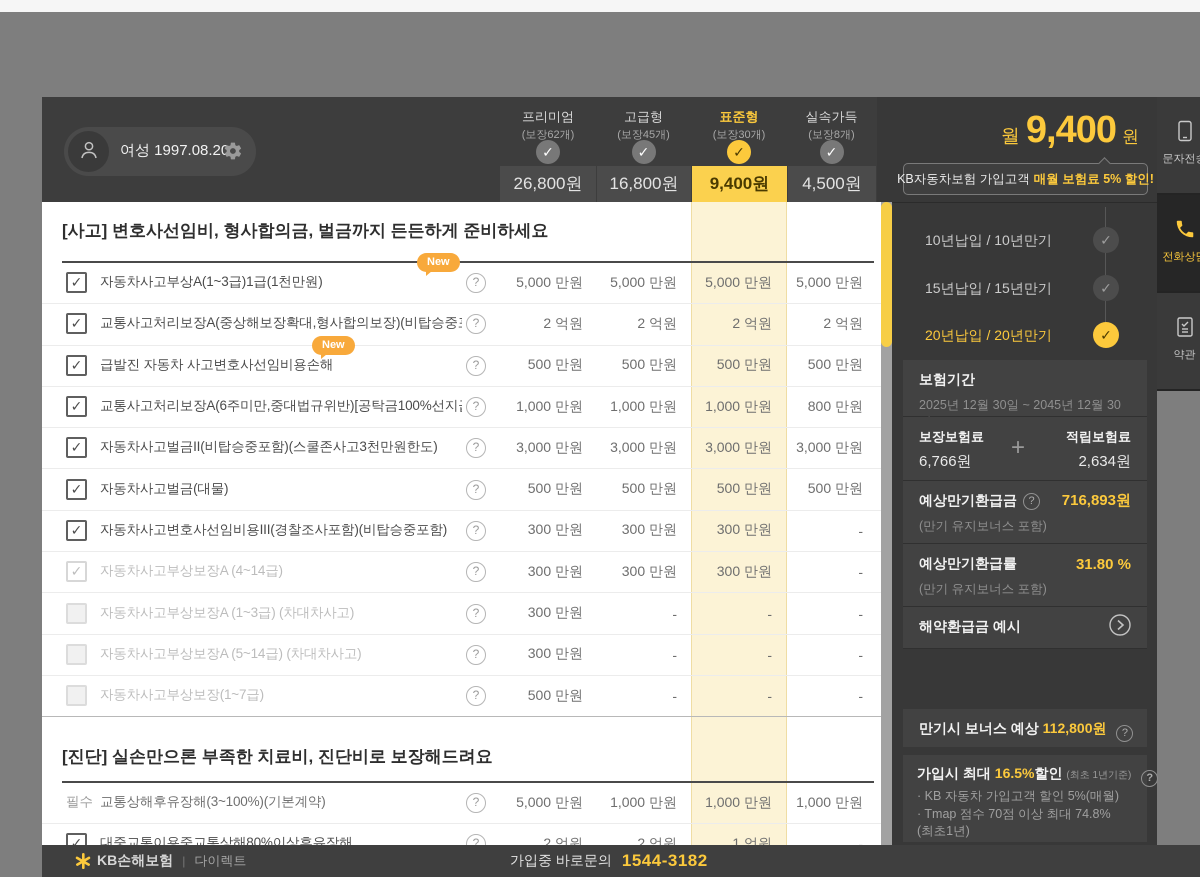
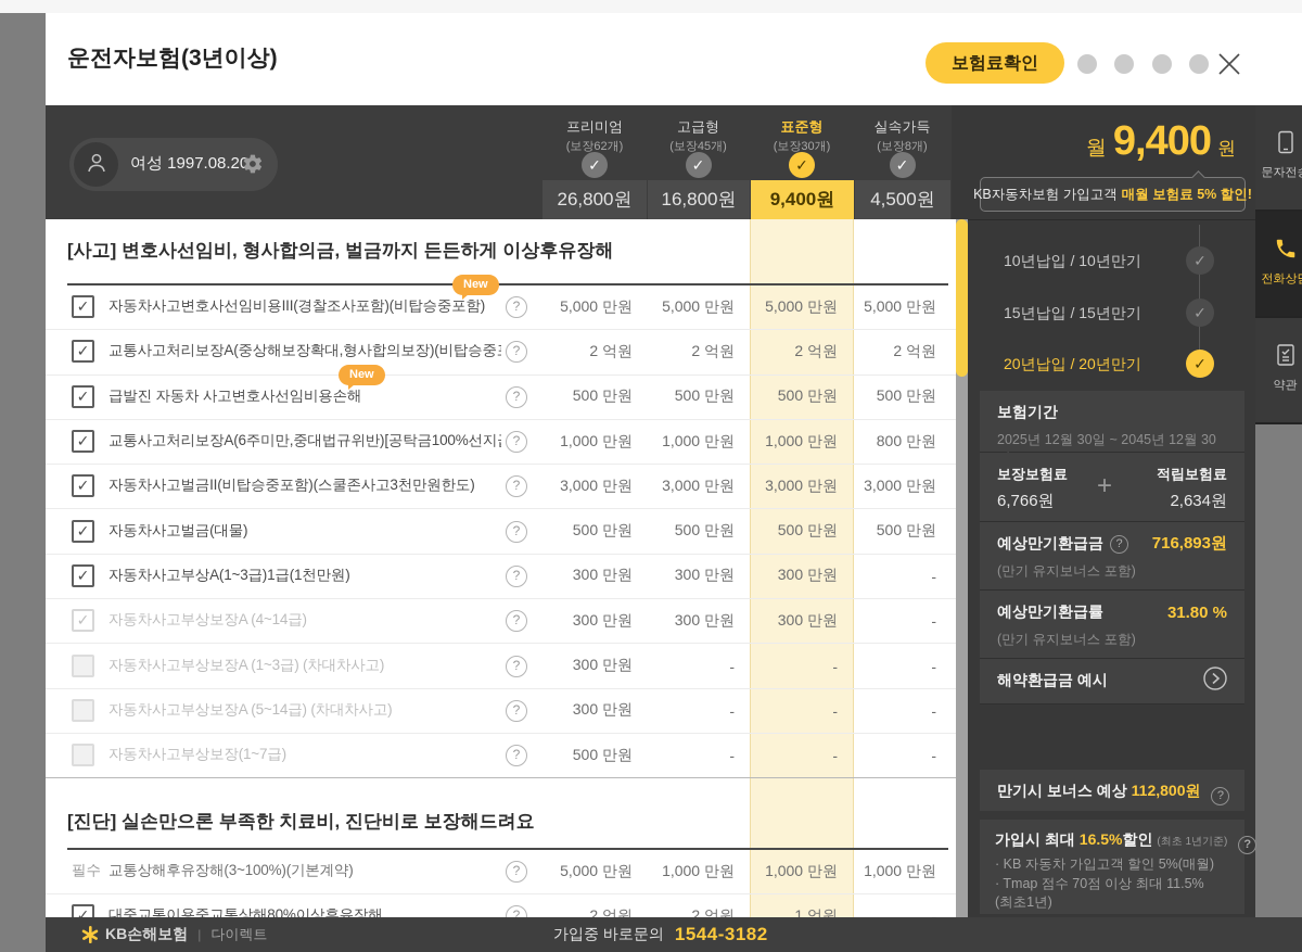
  여성 1997.08.20
  프리미엄
  (보장62개)
  26,800원
  고급형
  (보장45개)
  16,800원
  표준형
  (보장30개)
  9,400원
  실속가득
  (보장8개)
  4,500원
  월
  9,400
  원
  KB자동차보험 가입고객
  매월 보험료 5% 할인!
  10년납입 / 10년만기
  15년납입 / 15년만기
  20년납입 / 20년만기
  보험기간
  2025년 12월 30일 ~ 2045년 12월 30
  보장보험료
  6,766원
  +
  적립보험료
  2,634원
  예상만기환급금
  716,893원
  (만기 유지보너스 포함)
  예상만기환급률
  31.80 %
  (만기 유지보너스 포함)
  해약환급금 예시
  만기시 보너스 예상 112,800원
  가입시 최대 16.5%할인 (최초 1년기준)
  · KB 자동차 가입고객 할인 5%(매월)
- · Tmap 점수 70점 이상 최대 74.8%
+ · Tmap 점수 70점 이상 최대 11.5%
  (최초1년)
- [사고] 변호사선임비, 형사합의금, 벌금까지 든든하게 준비하세요
+ [사고] 변호사선임비, 형사합의금, 벌금까지 든든하게 이상후유장해
- 자동차사고부상A(1~3급)1급(1천만원)
+ 자동차사고변호사선임비용III(경찰조사포함)(비탑승중포함)
  New
  5,000 만원
  5,000 만원
  5,000 만원
  5,000 만원
  교통사고처리보장A(중상해보장확대,형사합의보장)(비탑승중
  2 억원
  2 억원
  2 억원
  2 억원
  급발진 자동차 사고변호사선임비용손해
  New
  500 만원
  500 만원
  500 만원
  500 만원
  교통사고처리보장A(6주미만,중대법규위반)[공탁금100%선지
  1,000 만원
  1,000 만원
  1,000 만원
  800 만원
  자동차사고벌금II(비탑승중포함)(스쿨존사고3천만원한도)
  3,000 만원
  3,000 만원
  3,000 만원
  3,000 만원
  자동차사고벌금(대물)
  500 만원
  500 만원
  500 만원
  500 만원
- 자동차사고변호사선임비용III(경찰조사포함)(비탑승중포함)
+ 자동차사고부상A(1~3급)1급(1천만원)
  300 만원
  300 만원
  300 만원
  -
  자동차사고부상보장A (4~14급)
  300 만원
  300 만원
  300 만원
  -
  자동차사고부상보장A (1~3급) (차대차사고)
  300 만원
  -
  -
  -
  자동차사고부상보장A (5~14급) (차대차사고)
  300 만원
  -
  -
  -
  자동차사고부상보장(1~7급)
  500 만원
  -
  -
  -
  [진단] 실손만으론 부족한 치료비, 진단비로 보장해드려요
  필수
  교통상해후유장해(3~100%)(기본계약)
  5,000 만원
  1,000 만원
  1,000 만원
  1,000 만원
  대중교통이용중교통상해80%이상후유장해
  2 억원
  2 억원
  1 억원
  문자전
  전화상
  약관
  KB손해보험
  |
  다이렉트
  가입중 바로문의
  1544-3182
+ 운전자보험(3년이상)
+ 보험료확인
